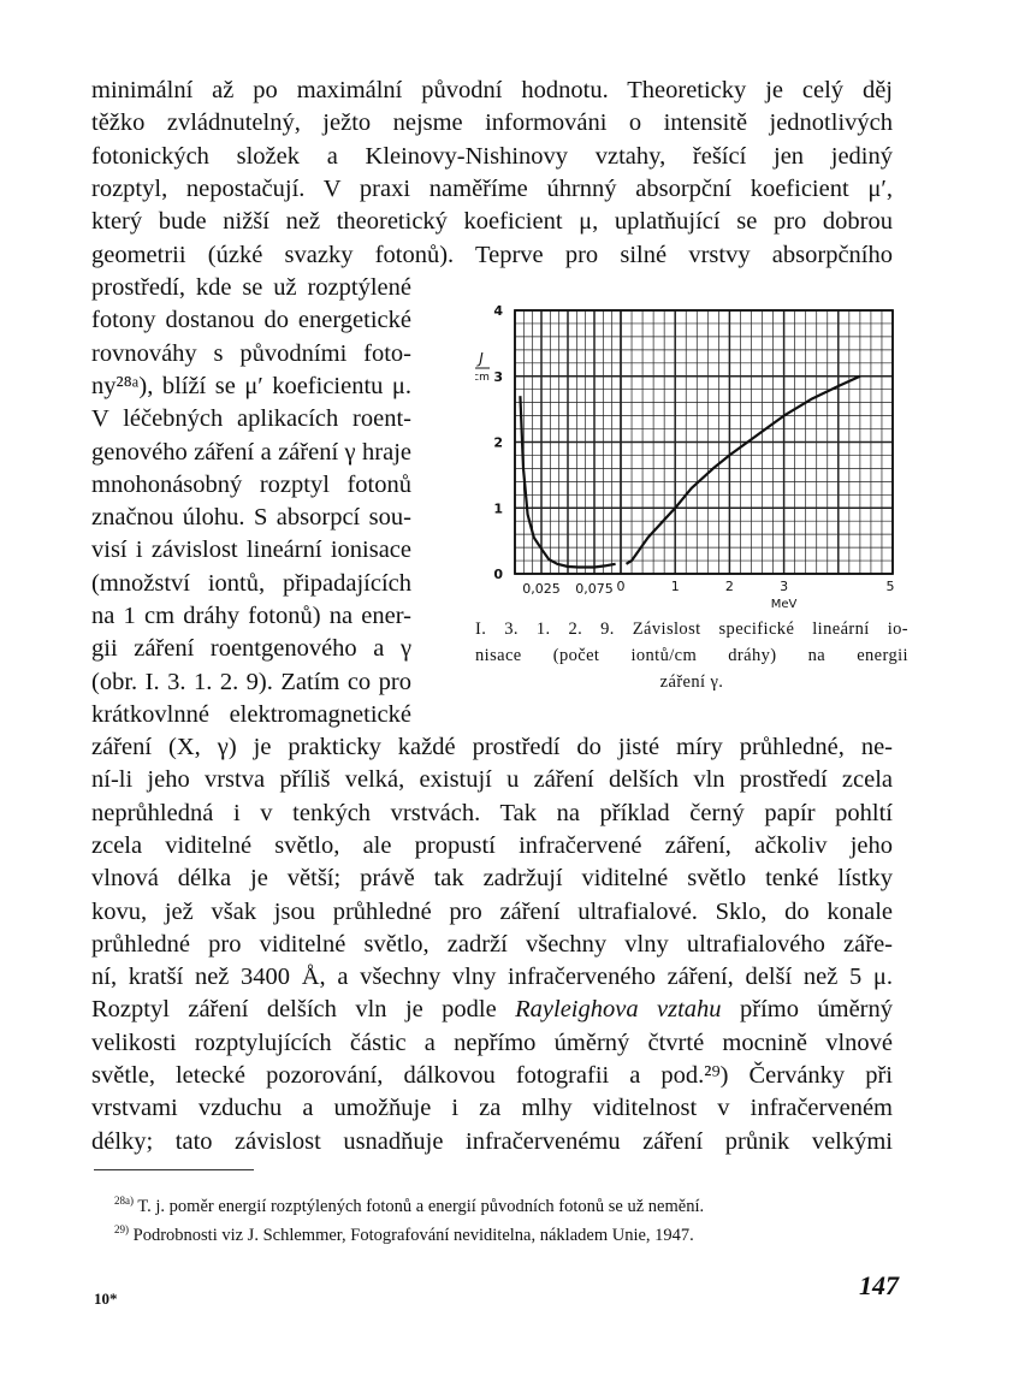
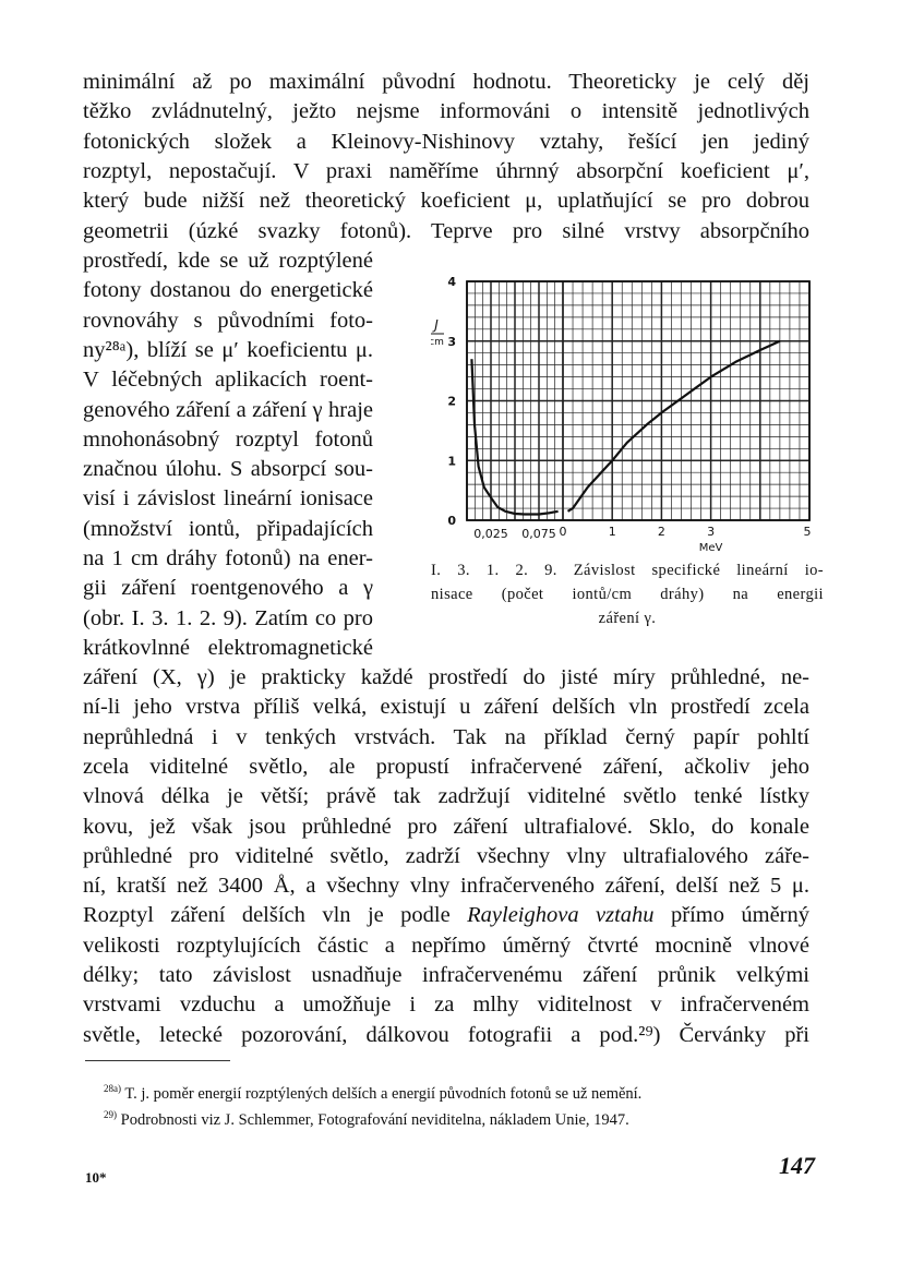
  minimální až po maximální původní hodnotu. Theoreticky je celý děj
  těžko zvládnutelný, ježto nejsme informováni o intensitě jednotlivých
  fotonických složek a Kleinovy-Nishinovy vztahy, řešící jen jediný
  rozptyl, nepostačují. V praxi naměříme úhrnný absorpční koeficient μ′,
  který bude nižší než theoretický koeficient μ, uplatňující se pro dobrou
  geometrii (úzké svazky fotonů). Teprve pro silné vrstvy absorpčního
  prostředí, kde se už rozptýlené
  fotony dostanou do energetické
  rovnováhy s původními foto-
  ny²⁸ᵃ), blíží se μ′ koeficientu μ.
  V léčebných aplikacích roent-
  genového záření a záření γ hraje
  mnohonásobný rozptyl fotonů
  značnou úlohu. S absorpcí sou-
  visí i závislost lineární ionisace
  (množství iontů, připadajících
  na 1 cm dráhy fotonů) na ener-
  gii záření roentgenového a γ
  (obr. I. 3. 1. 2. 9). Zatím co pro
  krátkovlnné elektromagnetické
  0
  1
  2
  3
  4
  0,025
  0,075
  0
  1
  2
  3
  5
  MeV
  J
  cm
  I. 3. 1. 2. 9. Závislost specifické lineární io-
  nisace (počet iontů/cm dráhy) na energii
  záření γ.
  záření (X, γ) je prakticky každé prostředí do jisté míry průhledné, ne-
  ní-li jeho vrstva příliš velká, existují u záření delších vln prostředí zcela
  neprůhledná i v tenkých vrstvách. Tak na příklad černý papír pohltí
  zcela viditelné světlo, ale propustí infračervené záření, ačkoliv jeho
  vlnová délka je větší; právě tak zadržují viditelné světlo tenké lístky
  kovu, jež však jsou průhledné pro záření ultrafialové. Sklo, do konale
  průhledné pro viditelné světlo, zadrží všechny vlny ultrafialového záře-
  ní, kratší než 3400 Å, a všechny vlny infračerveného záření, delší než 5 μ.
  Rozptyl záření delších vln je podle Rayleighova vztahu přímo úměrný
  velikosti rozptylujících částic a nepřímo úměrný čtvrté mocnině vlnové
- světle, letecké pozorování, dálkovou fotografii a pod.²⁹) Červánky při
+ délky; tato závislost usnadňuje infračervenému záření průnik velkými
  vrstvami vzduchu a umožňuje i za mlhy viditelnost v infračerveném
- délky; tato závislost usnadňuje infračervenému záření průnik velkými
+ světle, letecké pozorování, dálkovou fotografii a pod.²⁹) Červánky při
- 28a) T. j. poměr energií rozptýlených fotonů a energií původních fotonů se už nemění.
+ 28a) T. j. poměr energií rozptýlených delších a energií původních fotonů se už nemění.
  29) Podrobnosti viz J. Schlemmer, Fotografování neviditelna, nákladem Unie, 1947.
  10*
  147
